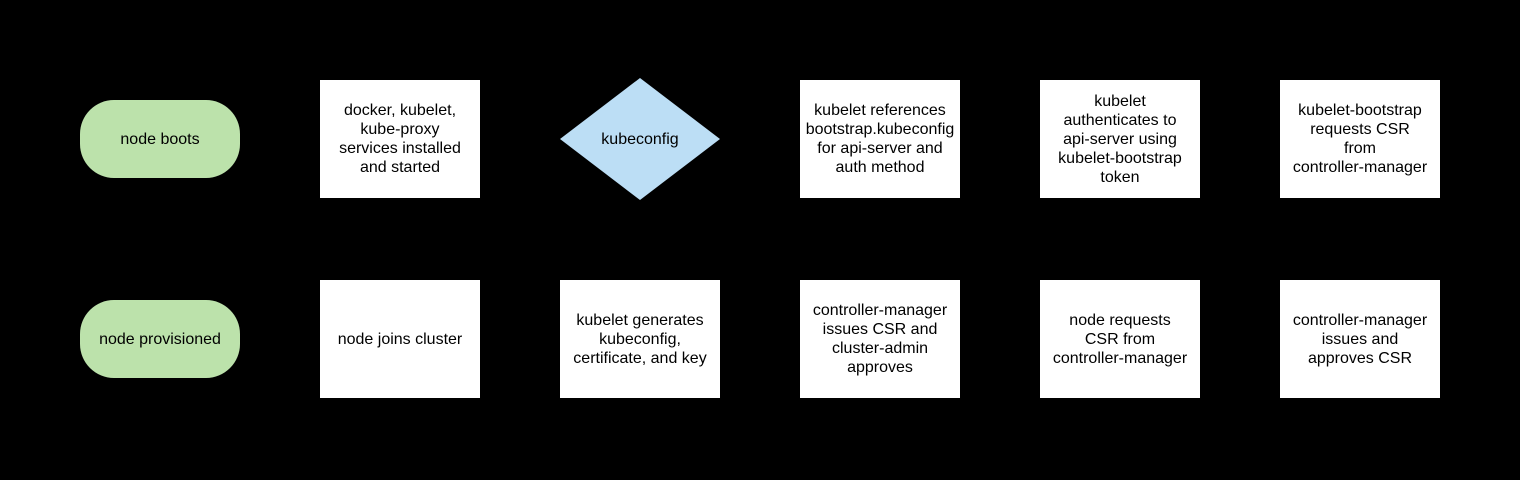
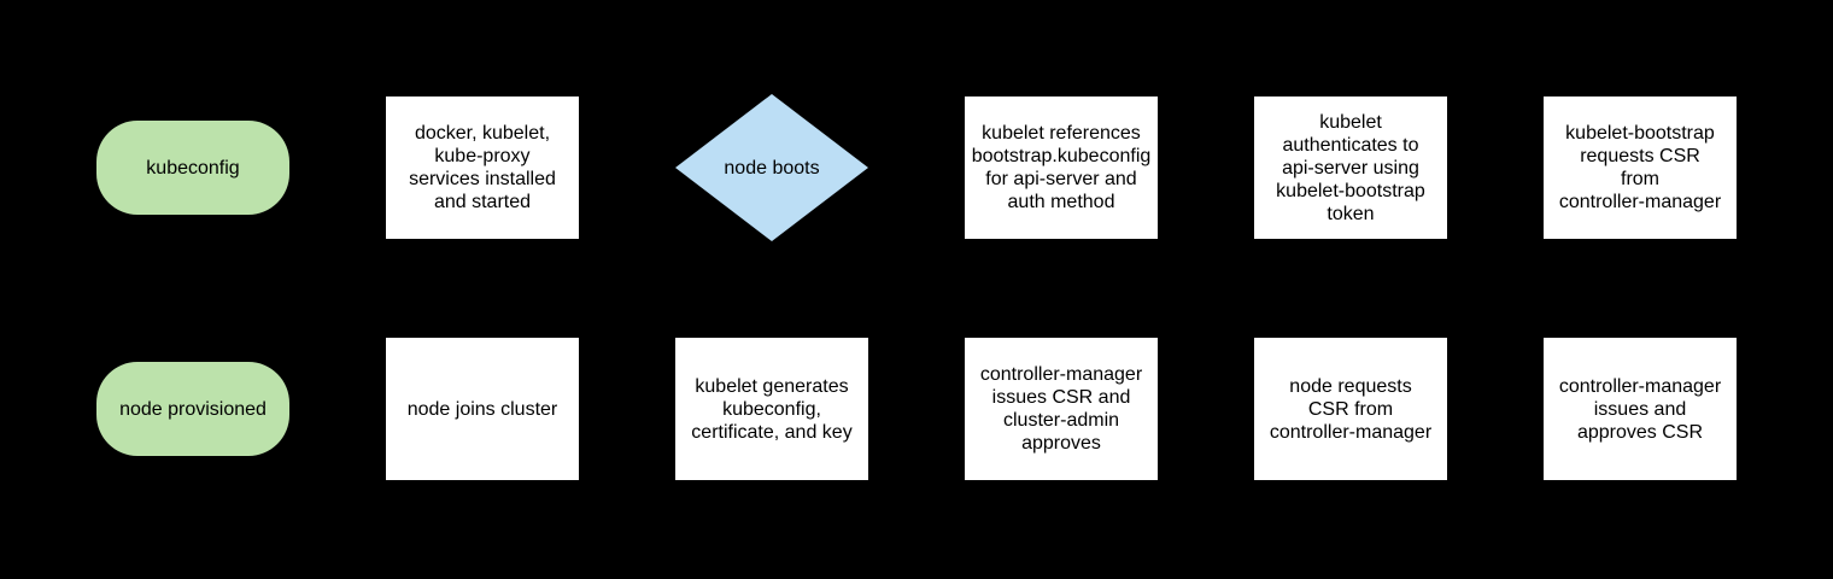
- node boots
+ kubeconfig
  docker, kubelet,
  kube-proxy
  services installed
  and started
- kubeconfig
+ node boots
  kubelet references
  bootstrap.kubeconfig
  for api-server and
  auth method
  kubelet
  authenticates to
  api-server using
  kubelet-bootstrap
  token
  kubelet-bootstrap
  requests CSR
  from
  controller-manager
  node provisioned
  node joins cluster
  kubelet generates
  kubeconfig,
  certificate, and key
  controller-manager
  issues CSR and
  cluster-admin
  approves
  node requests
  CSR from
  controller-manager
  controller-manager
  issues and
  approves CSR
